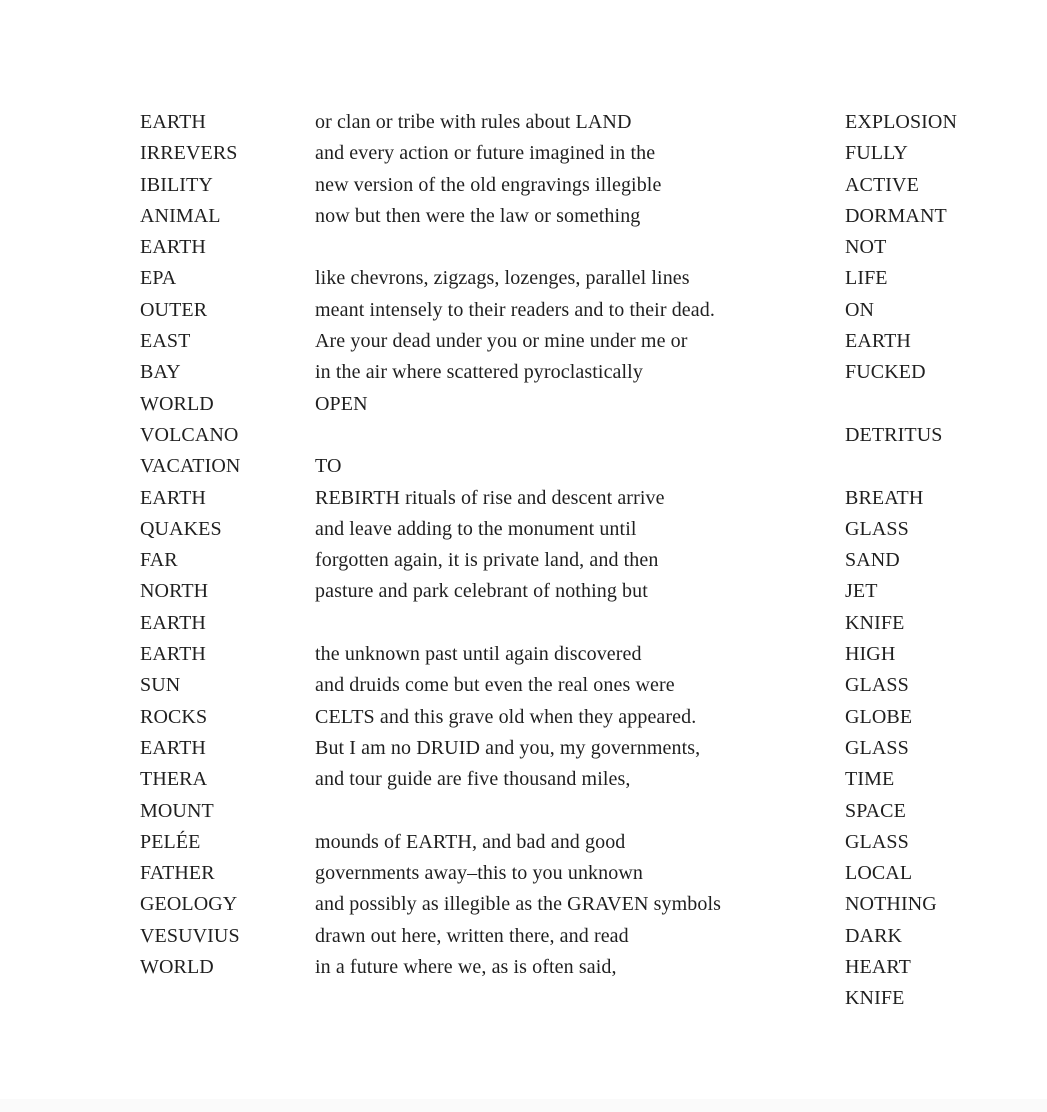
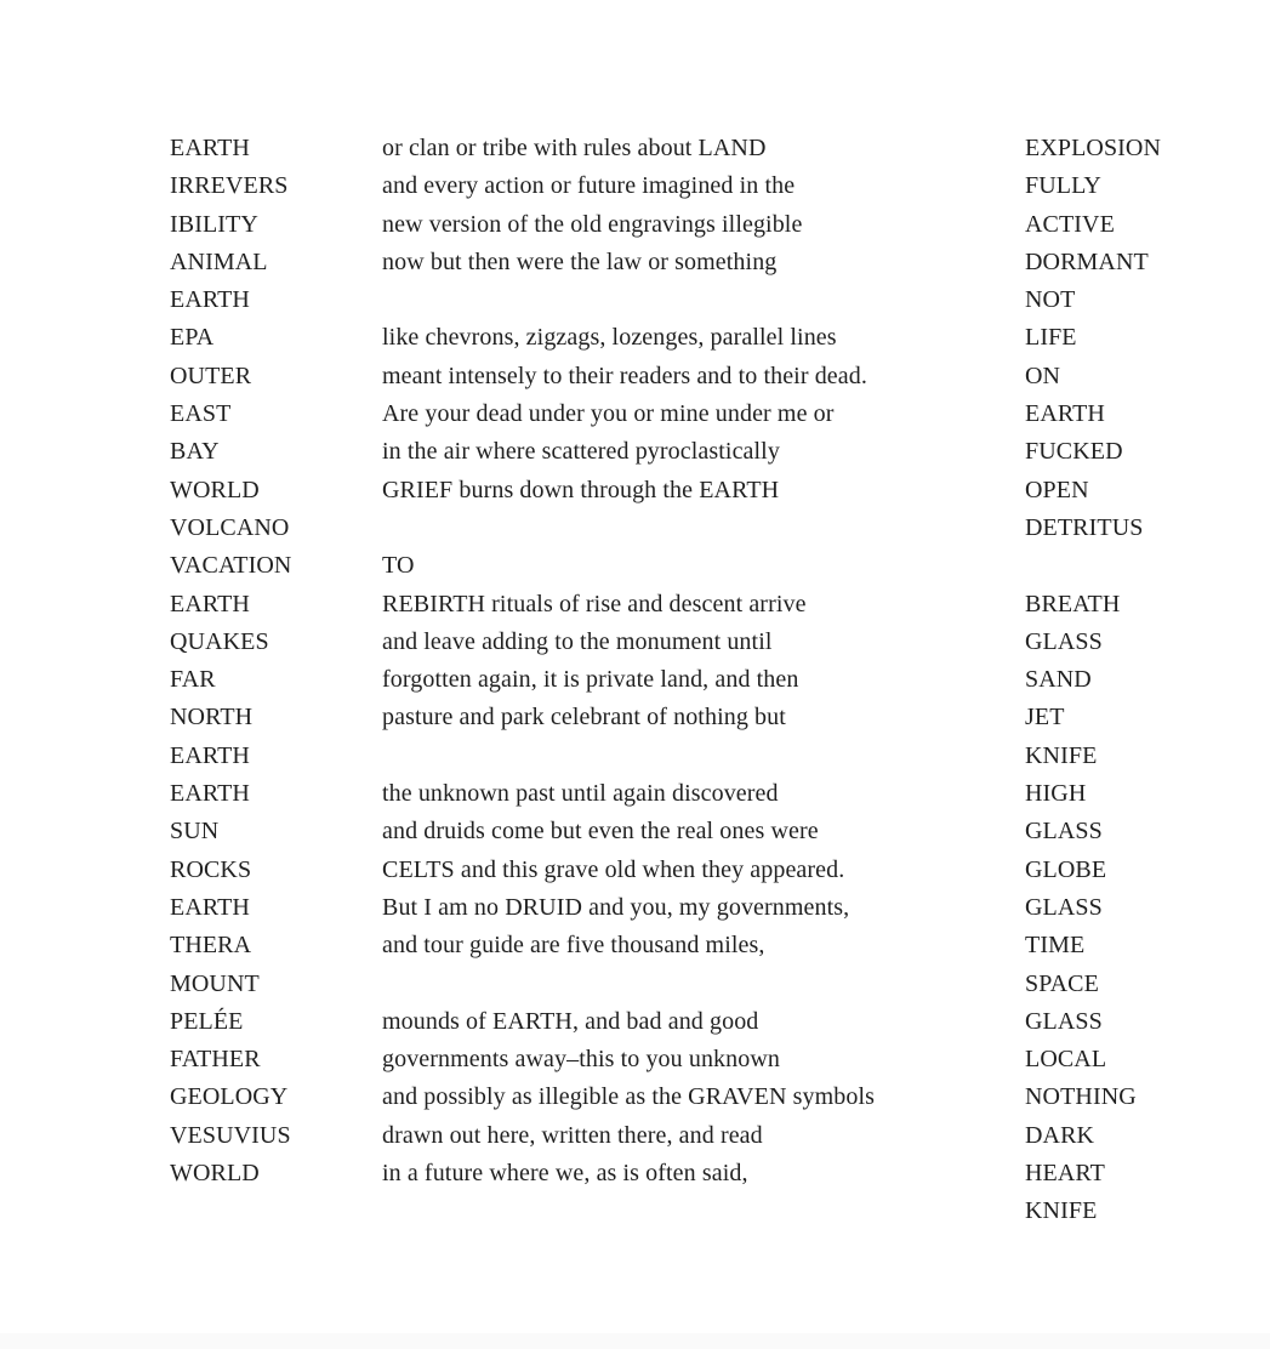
  EARTH
  or clan or tribe with rules about LAND
  EXPLOSION
  IRREVERS
  and every action or future imagined in the
  FULLY
  IBILITY
  new version of the old engravings illegible
  ACTIVE
  ANIMAL
  now but then were the law or something
  DORMANT
  EARTH
  NOT
  EPA
  like chevrons, zigzags, lozenges, parallel lines
  LIFE
  OUTER
  meant intensely to their readers and to their dead.
  ON
  EAST
  Are your dead under you or mine under me or
  EARTH
  BAY
  in the air where scattered pyroclastically
  FUCKED
  WORLD
+ GRIEF burns down through the EARTH
  OPEN
  VOLCANO
  DETRITUS
  VACATION
  TO
  EARTH
  REBIRTH rituals of rise and descent arrive
  BREATH
  QUAKES
  and leave adding to the monument until
  GLASS
  FAR
  forgotten again, it is private land, and then
  SAND
  NORTH
  pasture and park celebrant of nothing but
  JET
  EARTH
  KNIFE
  EARTH
  the unknown past until again discovered
  HIGH
  SUN
  and druids come but even the real ones were
  GLASS
  ROCKS
  CELTS and this grave old when they appeared.
  GLOBE
  EARTH
  But I am no DRUID and you, my governments,
  GLASS
  THERA
  and tour guide are five thousand miles,
  TIME
  MOUNT
  SPACE
  PELÉE
  mounds of EARTH, and bad and good
  GLASS
  FATHER
  governments away–this to you unknown
  LOCAL
  GEOLOGY
  and possibly as illegible as the GRAVEN symbols
  NOTHING
  VESUVIUS
  drawn out here, written there, and read
  DARK
  WORLD
  in a future where we, as is often said,
  HEART
  KNIFE
